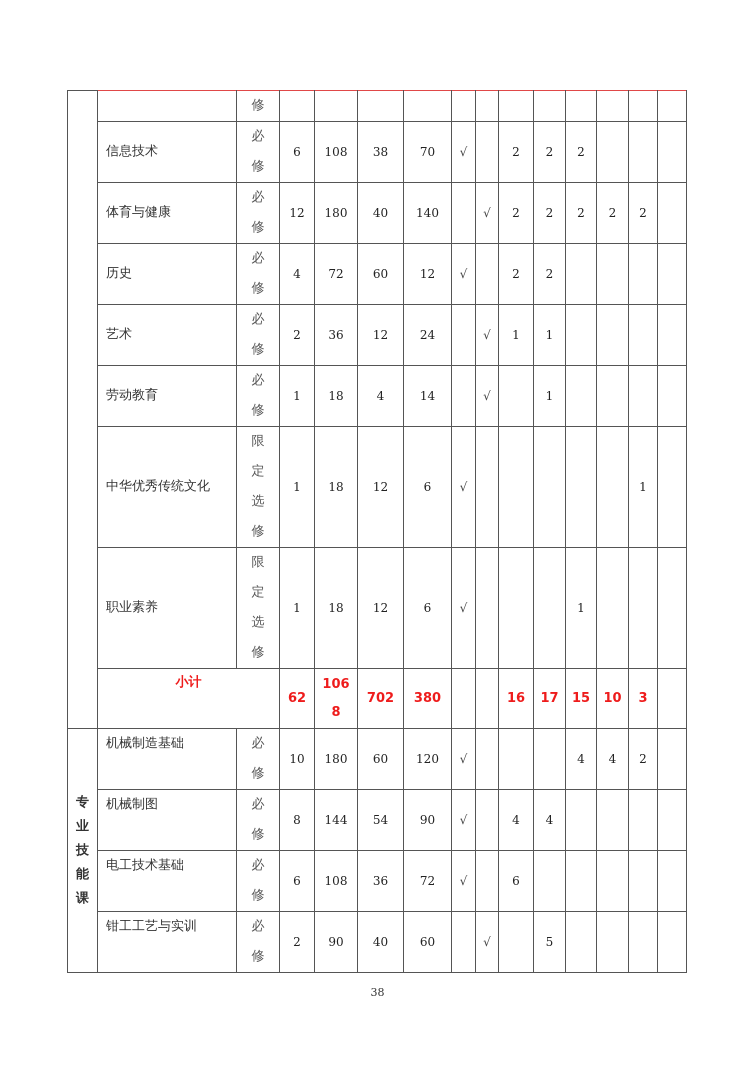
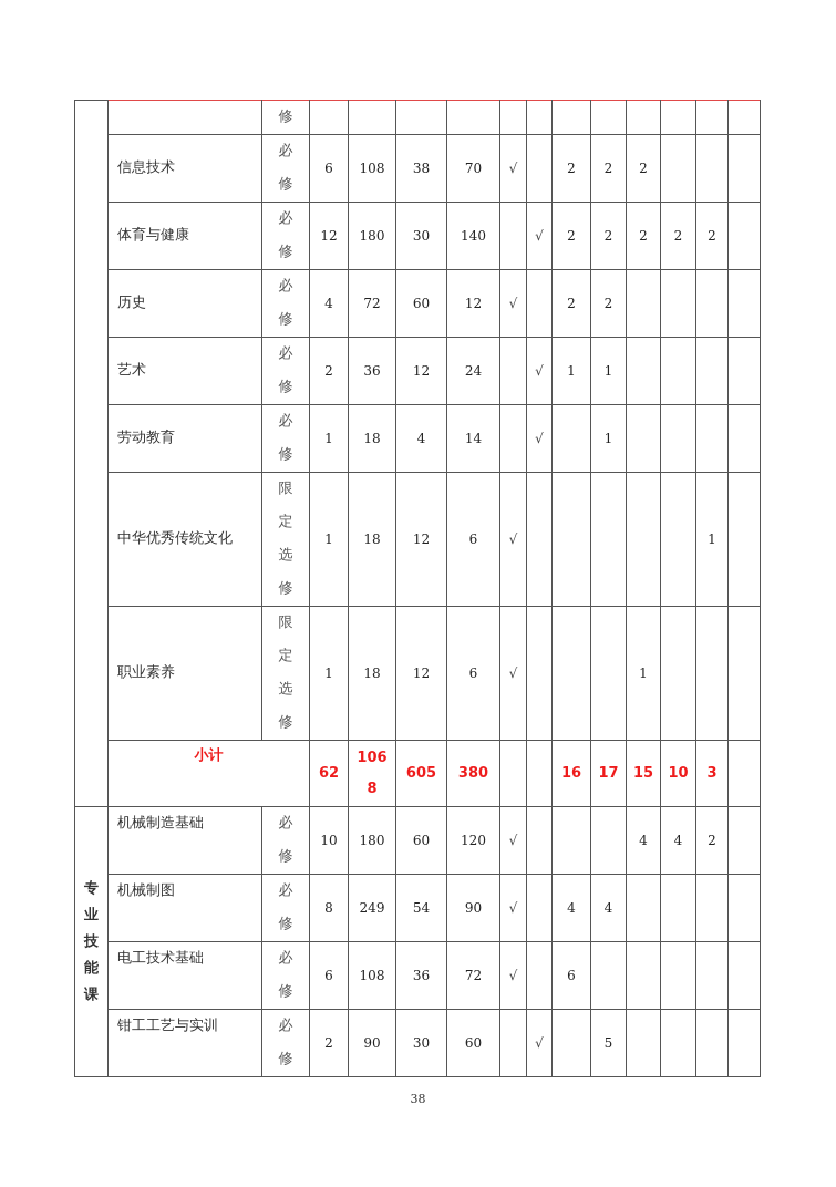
  		修
  信息技术	必修	6	108	38	70	√		2	2	2
- 体育与健康	必修	12	180	40	140		√	2	2	2	2	2
+ 体育与健康	必修	12	180	30	140		√	2	2	2	2	2
  历史	必修	4	72	60	12	√		2	2
  艺术	必修	2	36	12	24		√	1	1
  劳动教育	必修	1	18	4	14		√		1
  中华优秀传统文化	限定选修	1	18	12	6	√						1
  职业素养	限定选修	1	18	12	6	√				1
- 小计	62	1068	702	380			16	17	15	10	3
+ 小计	62	1068	605	380			16	17	15	10	3
  专业技能课	机械制造基础	必修	10	180	60	120	√				4	4	2
- 机械制图	必修	8	144	54	90	√		4	4
+ 机械制图	必修	8	249	54	90	√		4	4
  电工技术基础	必修	6	108	36	72	√		6
- 钳工工艺与实训	必修	2	90	40	60		√		5
+ 钳工工艺与实训	必修	2	90	30	60		√		5
  38
